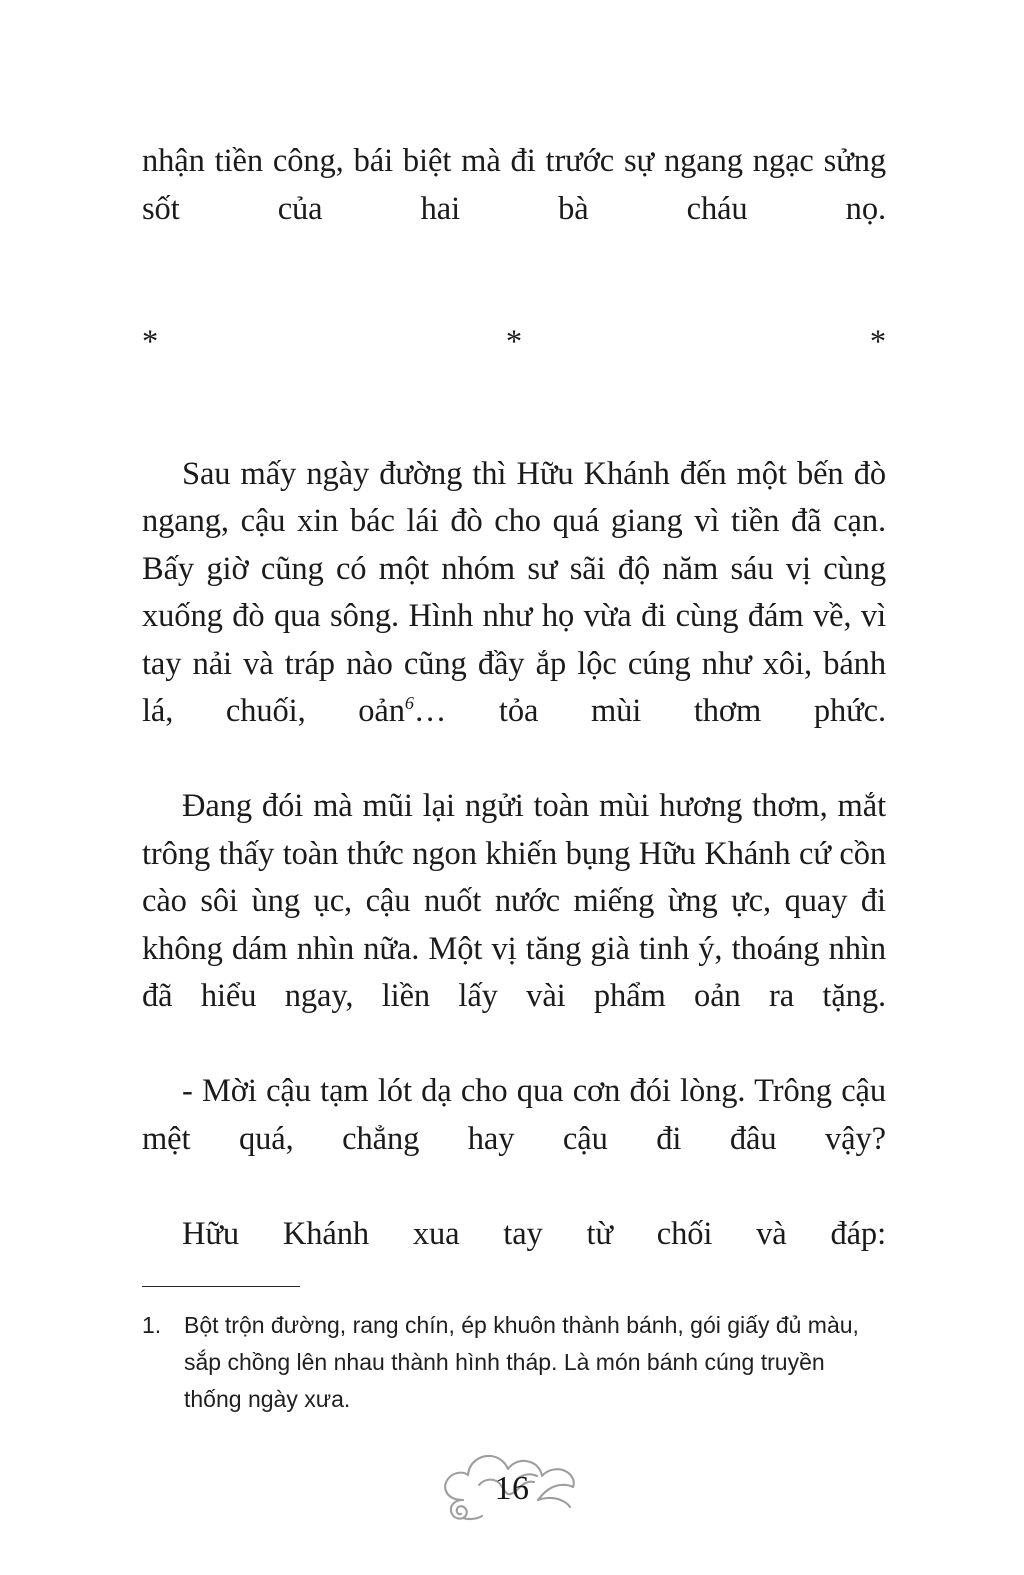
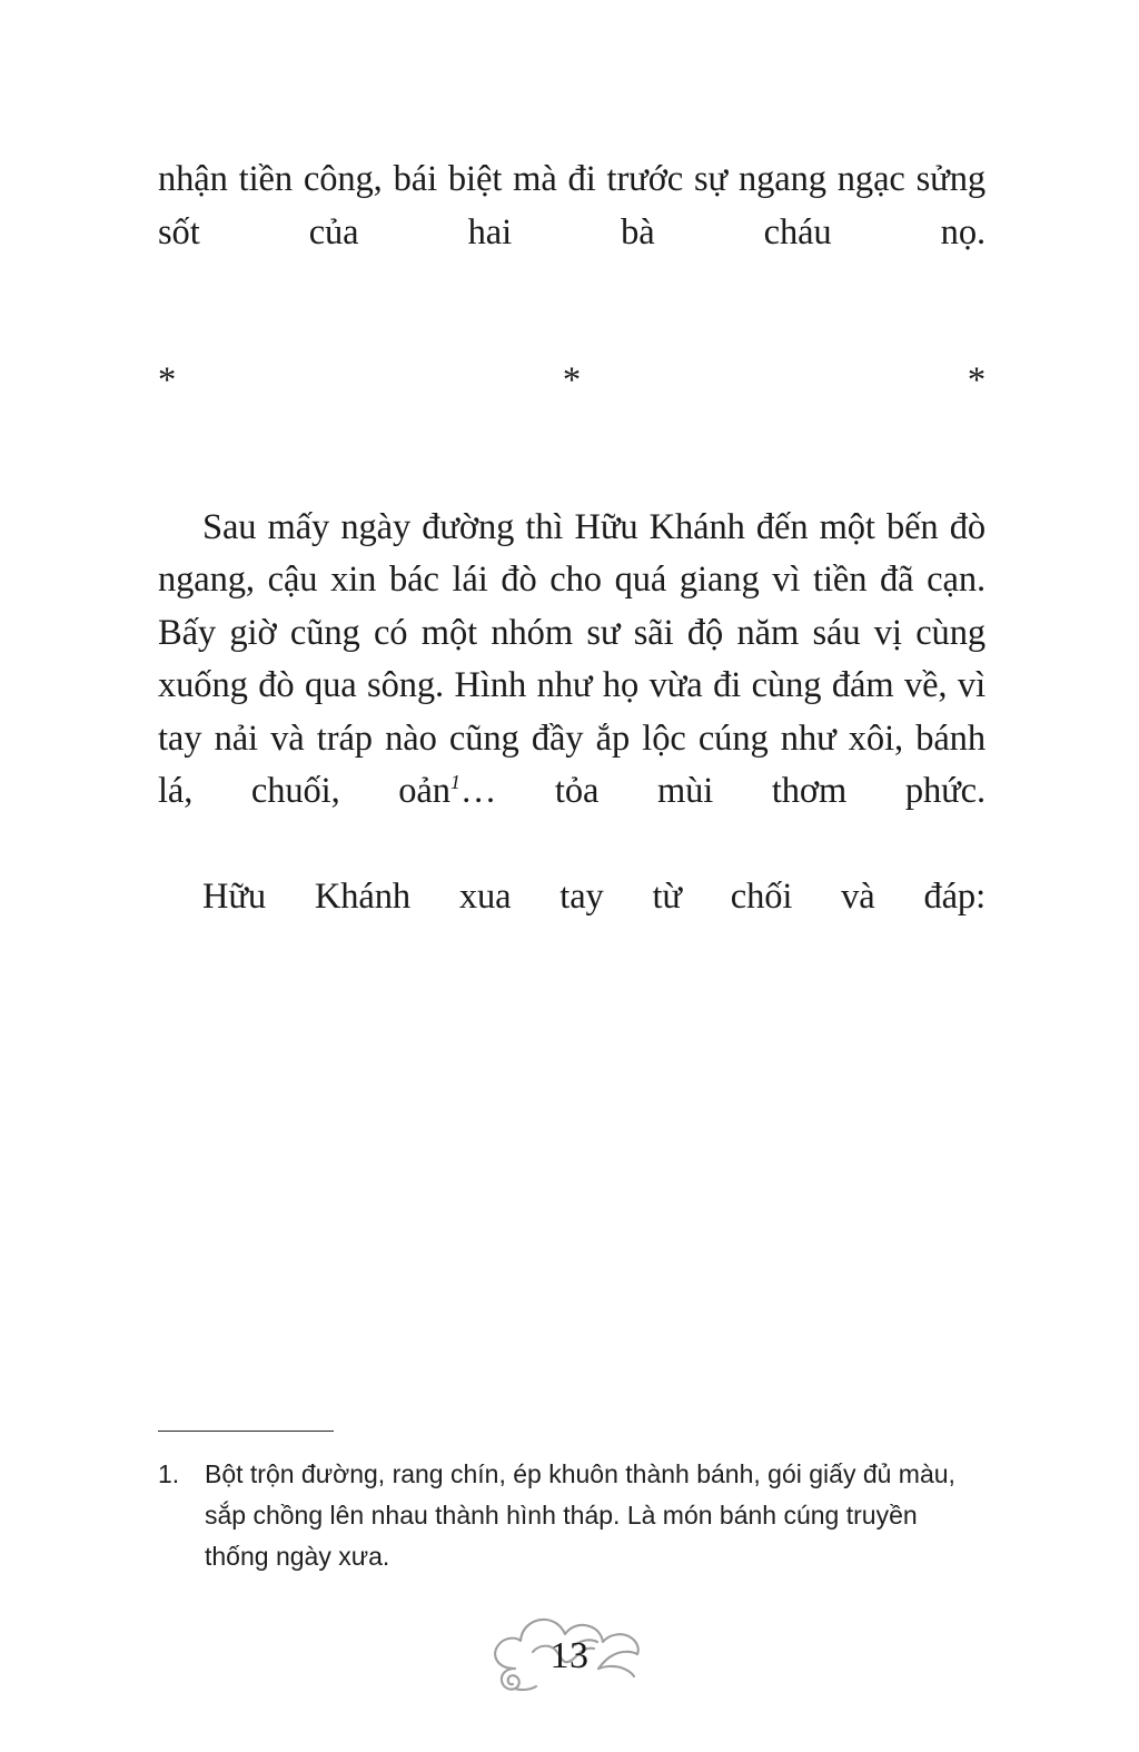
  nhận tiền công, bái biệt mà đi trước sự ngang ngạc sửng sốt của hai bà cháu nọ.
  * * *
- Sau mấy ngày đường thì Hữu Khánh đến một bến đò ngang, cậu xin bác lái đò cho quá giang vì tiền đã cạn. Bấy giờ cũng có một nhóm sư sãi độ năm sáu vị cùng xuống đò qua sông. Hình như họ vừa đi cùng đám về, vì tay nải và tráp nào cũng đầy ắp lộc cúng như xôi, bánh lá, chuối, oản6… tỏa mùi thơm phức.
+ Sau mấy ngày đường thì Hữu Khánh đến một bến đò ngang, cậu xin bác lái đò cho quá giang vì tiền đã cạn. Bấy giờ cũng có một nhóm sư sãi độ năm sáu vị cùng xuống đò qua sông. Hình như họ vừa đi cùng đám về, vì tay nải và tráp nào cũng đầy ắp lộc cúng như xôi, bánh lá, chuối, oản1… tỏa mùi thơm phức.
- Đang đói mà mũi lại ngửi toàn mùi hương thơm, mắt trông thấy toàn thức ngon khiến bụng Hữu Khánh cứ cồn cào sôi ùng ục, cậu nuốt nước miếng ừng ực, quay đi không dám nhìn nữa. Một vị tăng già tinh ý, thoáng nhìn đã hiểu ngay, liền lấy vài phẩm oản ra tặng.
- - Mời cậu tạm lót dạ cho qua cơn đói lòng. Trông cậu mệt quá, chẳng hay cậu đi đâu vậy?
  Hữu Khánh xua tay từ chối và đáp:
  1.
  Bột trộn đường, rang chín, ép khuôn thành bánh, gói giấy đủ màu, sắp chồng lên nhau thành hình tháp. Là món bánh cúng truyền thống ngày xưa.
- 16
+ 13
